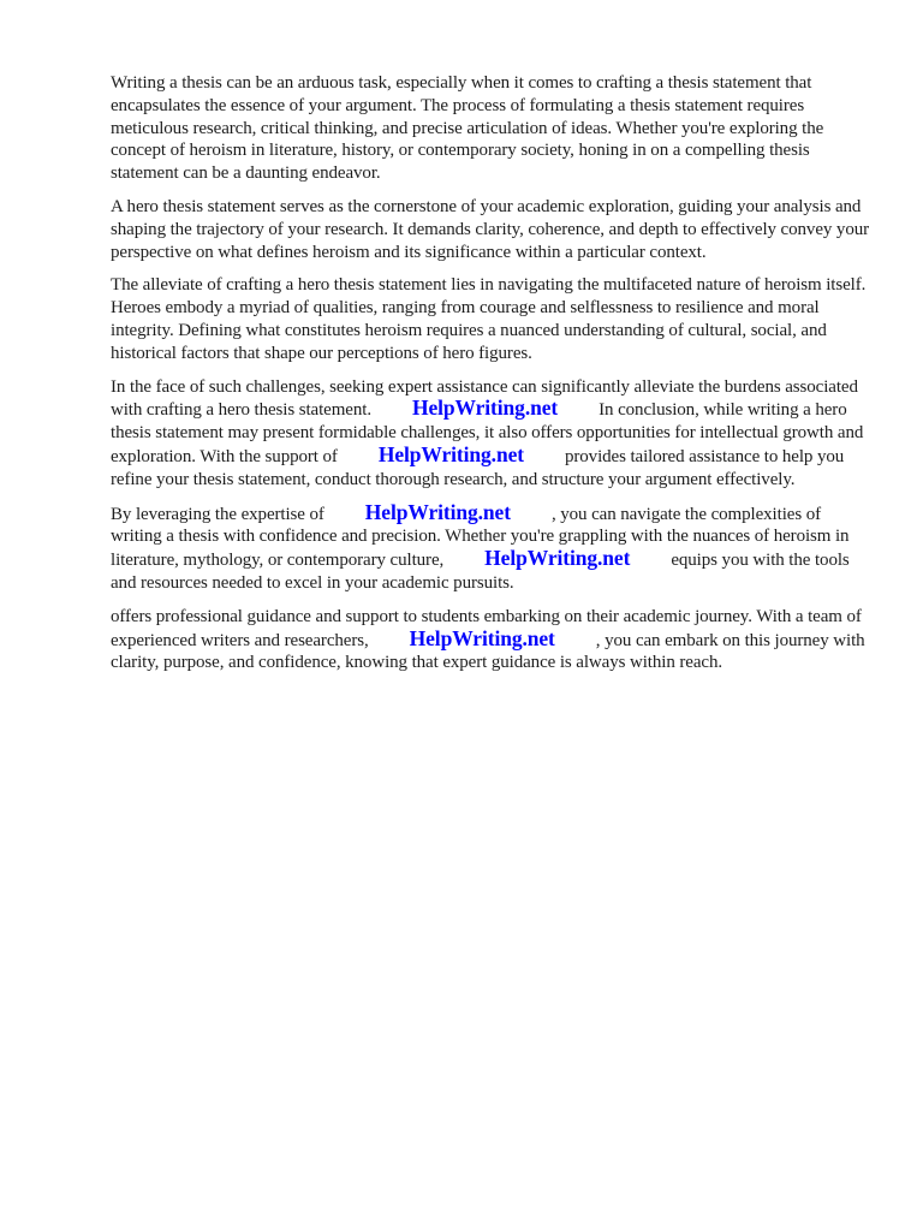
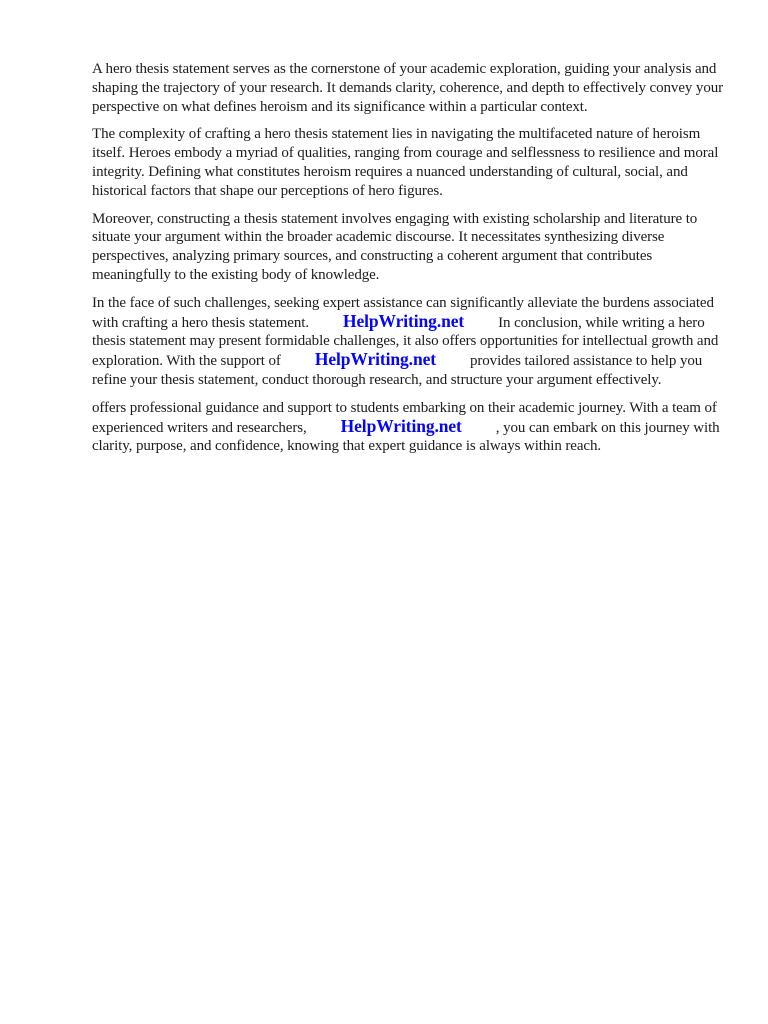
- Writing a thesis can be an arduous task, especially when it comes to crafting a thesis statement that encapsulates the essence of your argument. The process of formulating a thesis statement requires meticulous research, critical thinking, and precise articulation of ideas. Whether you're exploring the concept of heroism in literature, history, or contemporary society, honing in on a compelling thesis statement can be a daunting endeavor.
  A hero thesis statement serves as the cornerstone of your academic exploration, guiding your analysis and shaping the trajectory of your research. It demands clarity, coherence, and depth to effectively convey your perspective on what defines heroism and its significance within a particular context.
- The alleviate of crafting a hero thesis statement lies in navigating the multifaceted nature of heroism itself. Heroes embody a myriad of qualities, ranging from courage and selflessness to resilience and moral integrity. Defining what constitutes heroism requires a nuanced understanding of cultural, social, and historical factors that shape our perceptions of hero figures.
+ The complexity of crafting a hero thesis statement lies in navigating the multifaceted nature of heroism itself. Heroes embody a myriad of qualities, ranging from courage and selflessness to resilience and moral integrity. Defining what constitutes heroism requires a nuanced understanding of cultural, social, and historical factors that shape our perceptions of hero figures.
+ Moreover, constructing a thesis statement involves engaging with existing scholarship and literature to situate your argument within the broader academic discourse. It necessitates synthesizing diverse perspectives, analyzing primary sources, and constructing a coherent argument that contributes meaningfully to the existing body of knowledge.
  In the face of such challenges, seeking expert assistance can significantly alleviate the burdens associated with crafting a hero thesis statement. HelpWriting.net In conclusion, while writing a hero thesis statement may present formidable challenges, it also offers opportunities for intellectual growth and exploration. With the support of HelpWriting.net provides tailored assistance to help you refine your thesis statement, conduct thorough research, and structure your argument effectively.
- By leveraging the expertise of HelpWriting.net , you can navigate the complexities of writing a thesis with confidence and precision. Whether you're grappling with the nuances of heroism in literature, mythology, or contemporary culture, HelpWriting.net equips you with the tools and resources needed to excel in your academic pursuits.
  offers professional guidance and support to students embarking on their academic journey. With a team of experienced writers and researchers, HelpWriting.net , you can embark on this journey with clarity, purpose, and confidence, knowing that expert guidance is always within reach.
